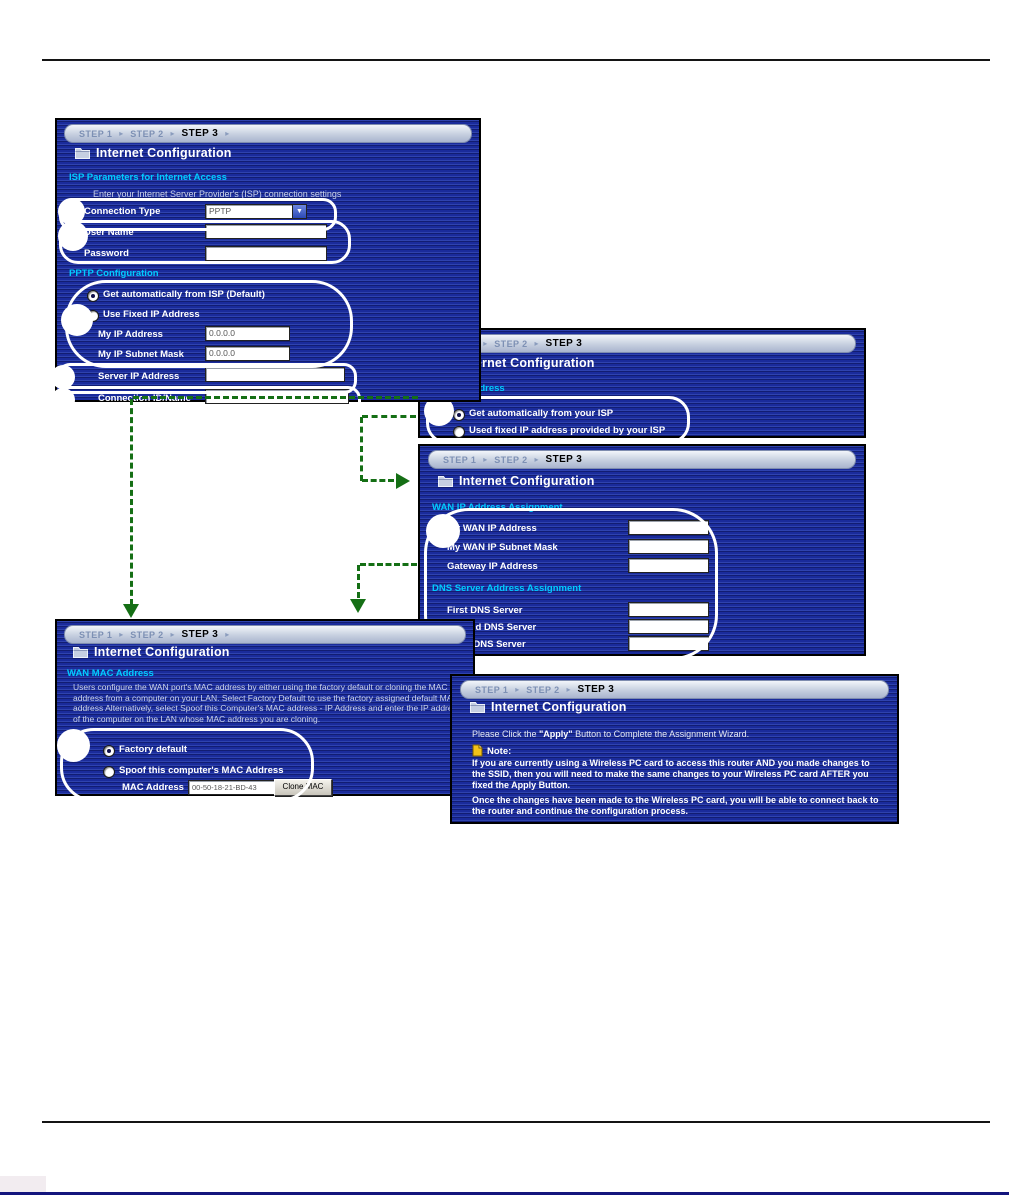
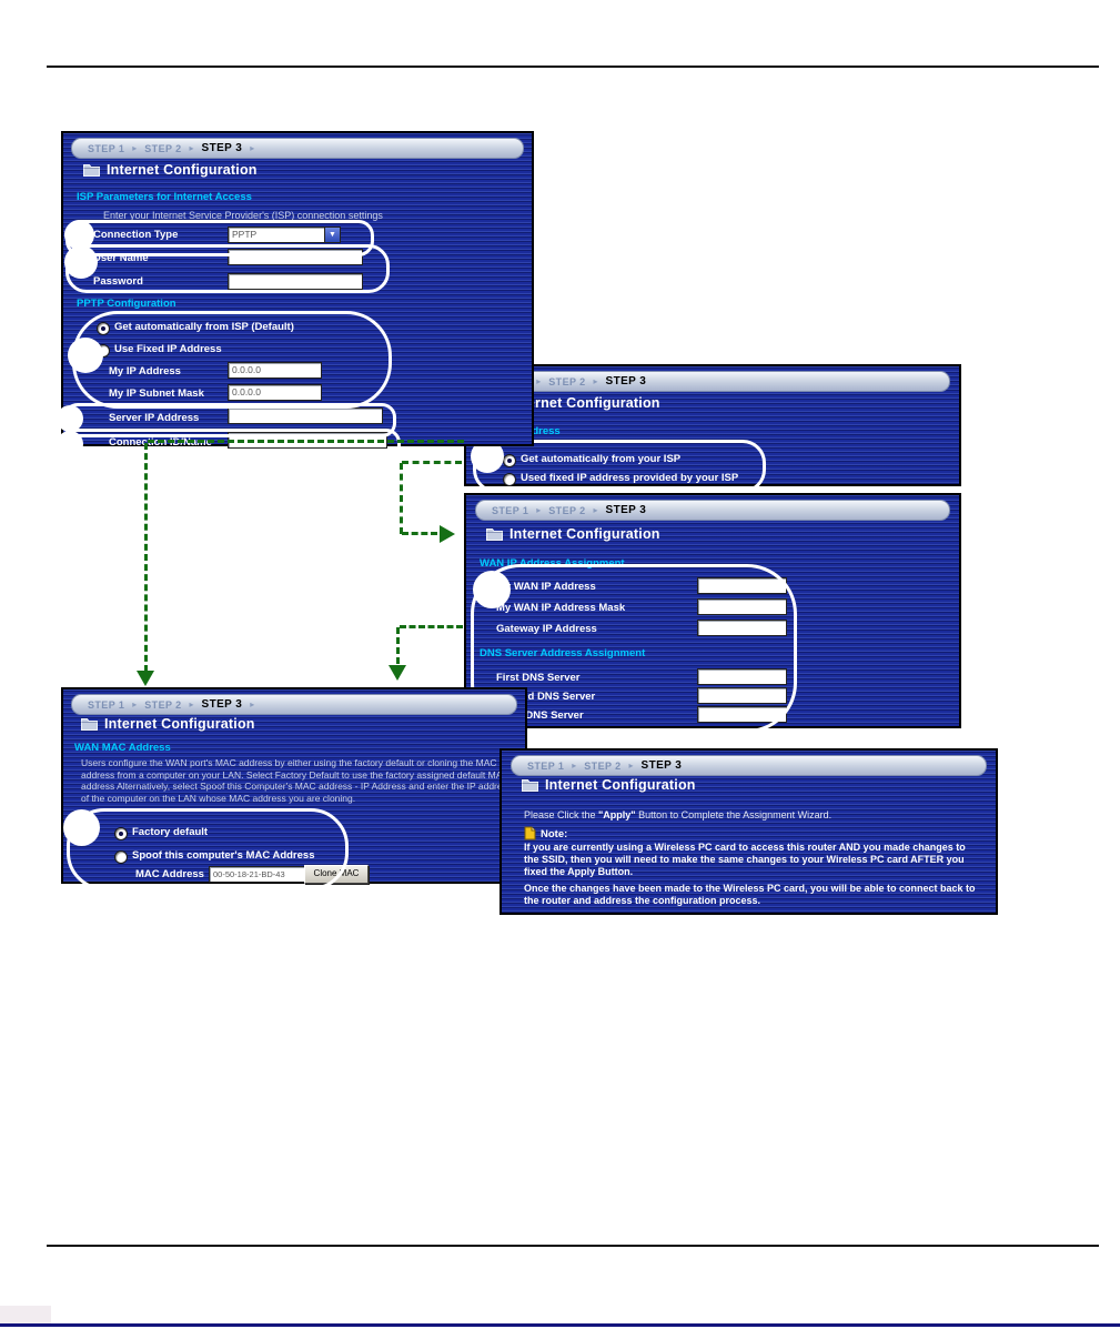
  STEP 1
  ▸
  STEP 2
  ▸
  STEP 3
  ▸
  Internet Configuration
  ISP Parameters for Internet Access
- Enter your Internet Server Provider's (ISP) connection settings
+ Enter your Internet Service Provider's (ISP) connection settings
  Connection Type
  PPTP
  ser Name
  Password
  PPTP Configuration
  Get automatically from ISP (Default)
  Use Fixed IP Address
  My IP Address
  0.0.0.0
  My IP Subnet Mask
  0.0.0.0
  Server IP Address
  Connection ID/Name
  ▸
  STEP 2
  ▸
  STEP 3
  rnet Configuration
  Get automatically from your ISP
  Used fixed IP address provided by your ISP
  STEP 1
  ▸
  STEP 2
  ▸
  STEP 3
  Internet Configuration
  WAN IP Address Assignment
  WAN IP Address
- My WAN IP Subnet Mask
+ My WAN IP Address Mask
  Gateway IP Address
  DNS Server Address Assignment
  First DNS Server
  STEP 1
  ▸
  STEP 2
  ▸
  STEP 3
  ▸
  Internet Configuration
  WAN MAC Address
  Users configure the WAN port's MAC address by either using the factory default or cloning the MAC address from a computer on your LAN. Select Factory Default to use the factory assigned default M address Alternatively, select Spoof this Computer's MAC address - IP Address and enter the IP addr of the computer on the LAN whose MAC address you are cloning.
  Factory default
  Spoof this computer's MAC Address
  MAC Address
  00-50-18-21-BD-43
  Clone MAC
  STEP 1
  ▸
  STEP 2
  ▸
  STEP 3
  Internet Configuration
  Please Click the "Apply" Button to Complete the Assignment Wizard.
  Note:
  If you are currently using a Wireless PC card to access this router AND you made changes to the SSID, then you will need to make the same changes to your Wireless PC card AFTER you fixed the Apply Button.
- Once the changes have been made to the Wireless PC card, you will be able to connect back to the router and continue the configuration process.
+ Once the changes have been made to the Wireless PC card, you will be able to connect back to the router and address the configuration process.
